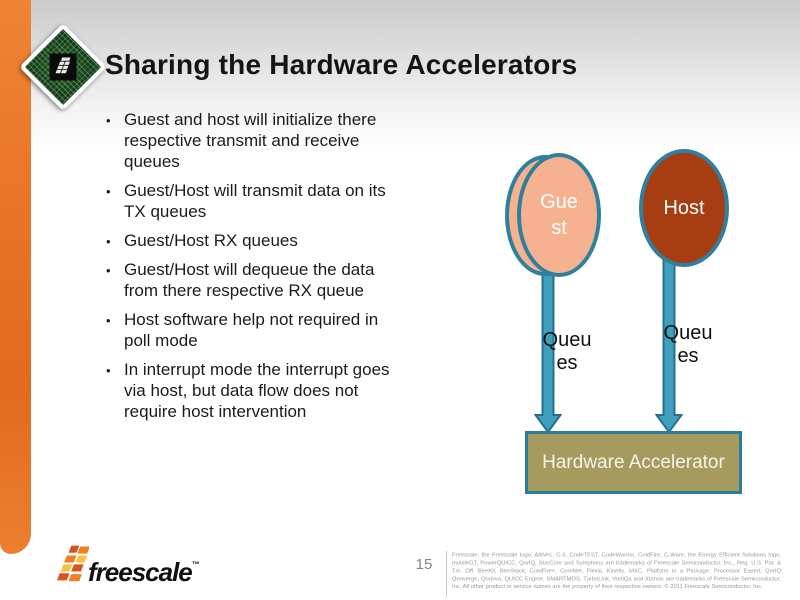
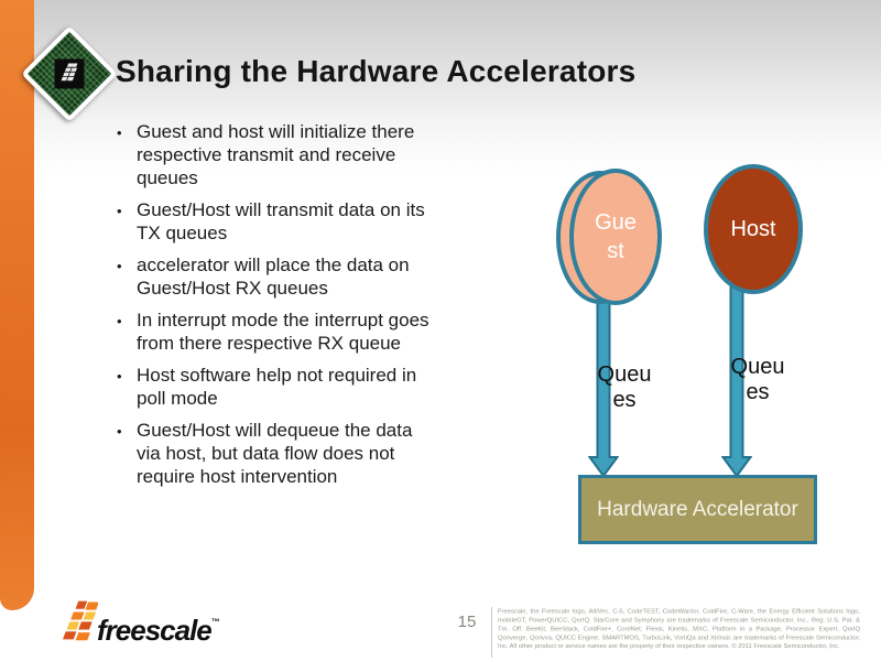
  Sharing the Hardware Accelerators
  Guest and host will initialize there
  respective transmit and receive
  queues
  Guest/Host will transmit data on its
  TX queues
+ accelerator will place the data on
  Guest/Host RX queues
- Guest/Host will dequeue the data
+ In interrupt mode the interrupt goes
  from there respective RX queue
  Host software help not required in
  poll mode
- In interrupt mode the interrupt goes
+ Guest/Host will dequeue the data
  via host, but data flow does not
  require host intervention
  Gue
  st
  Host
  Queu
  es
  Queu
  es
  Hardware Accelerator
  freescale™
  15
